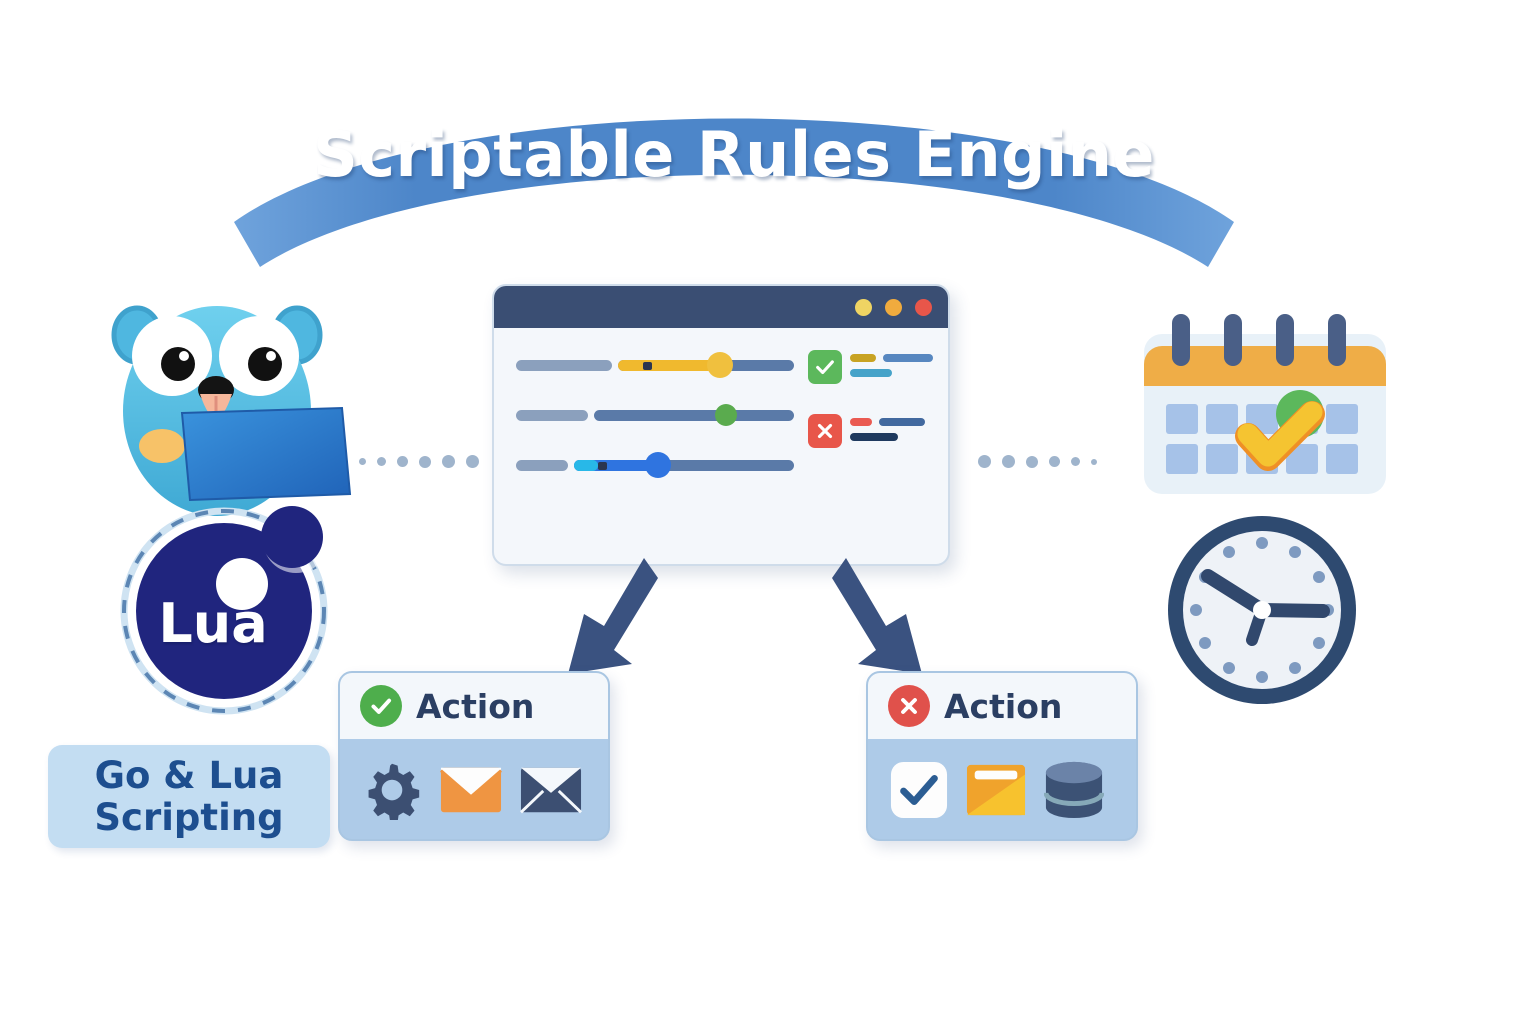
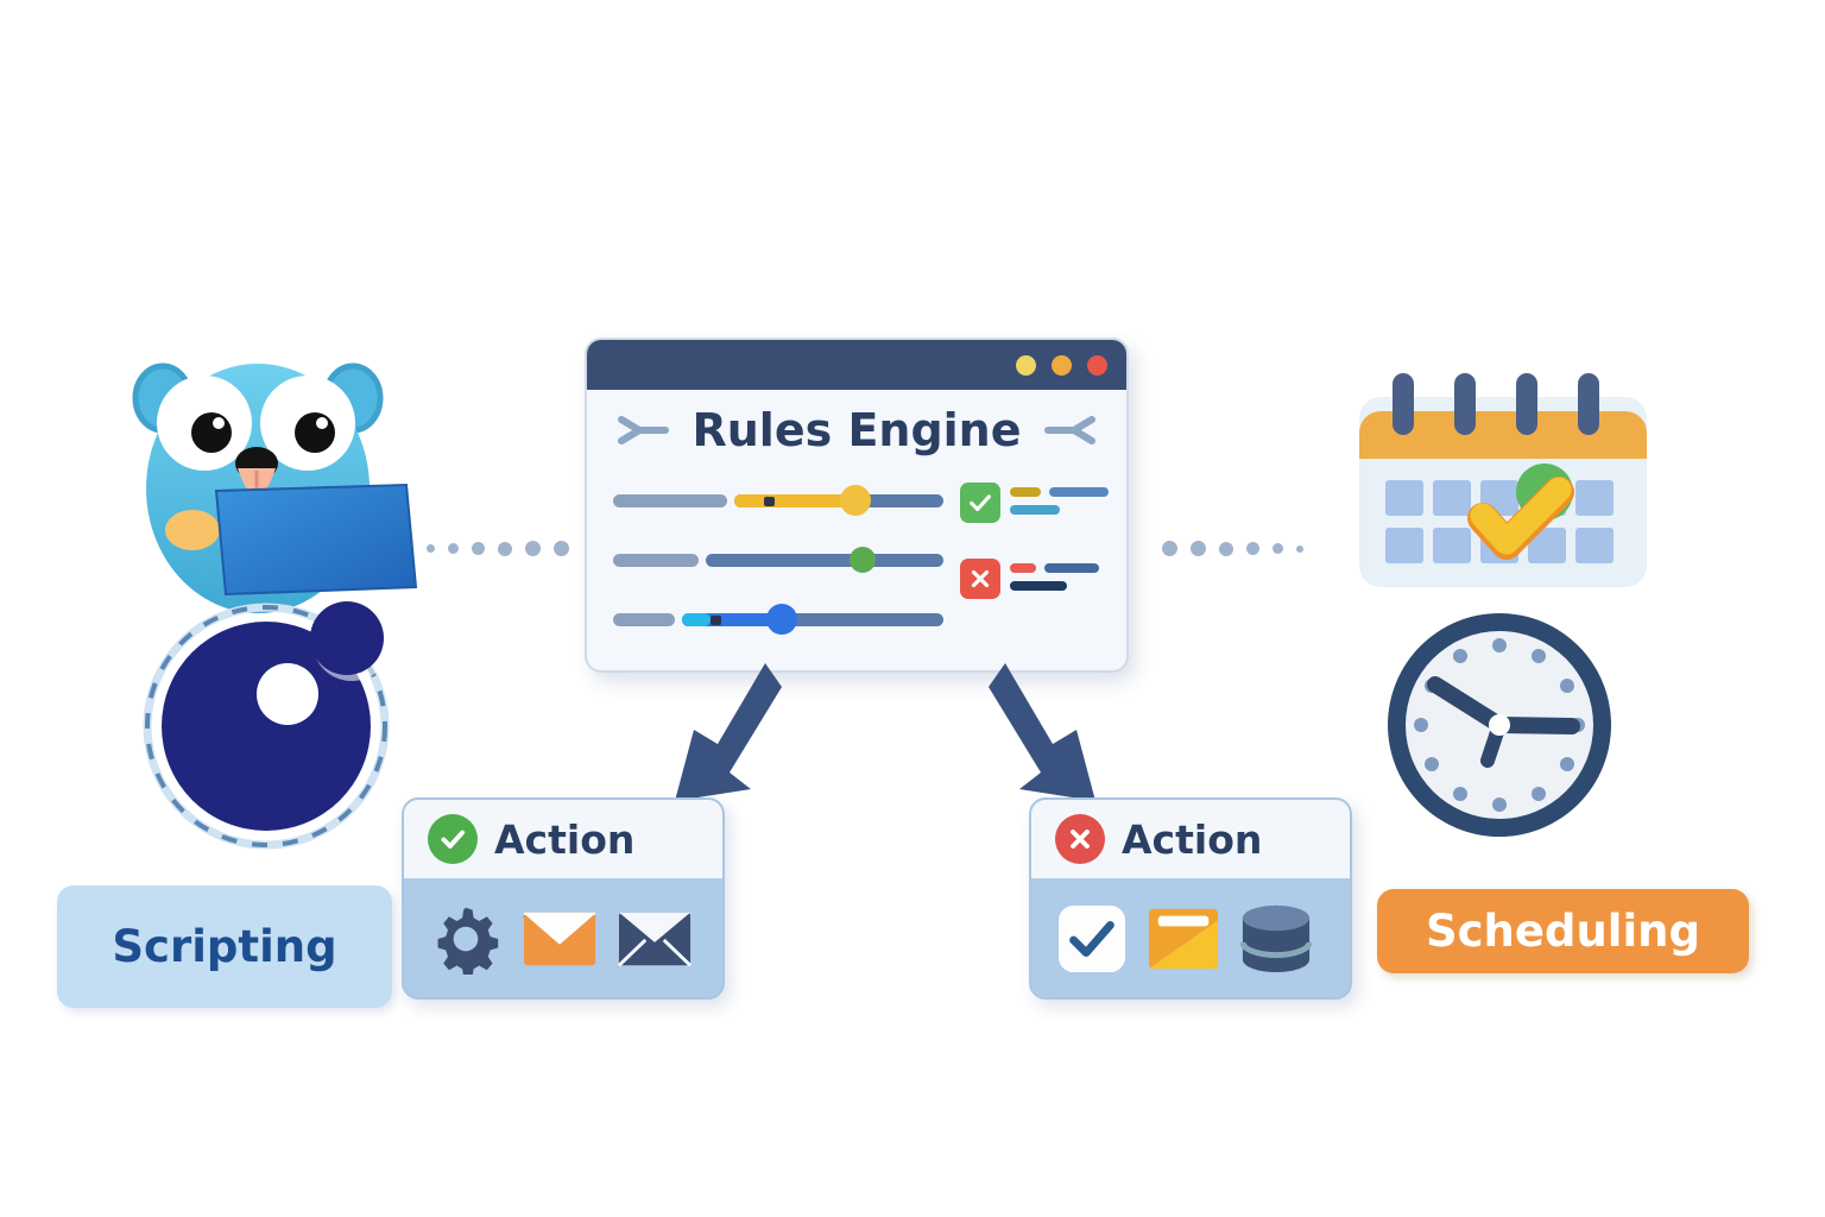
- Scriptable Rules Engine
- Lua
- Go & Lua
  Scripting
+ Rules Engine
  Action
  Action
+ Scheduling
